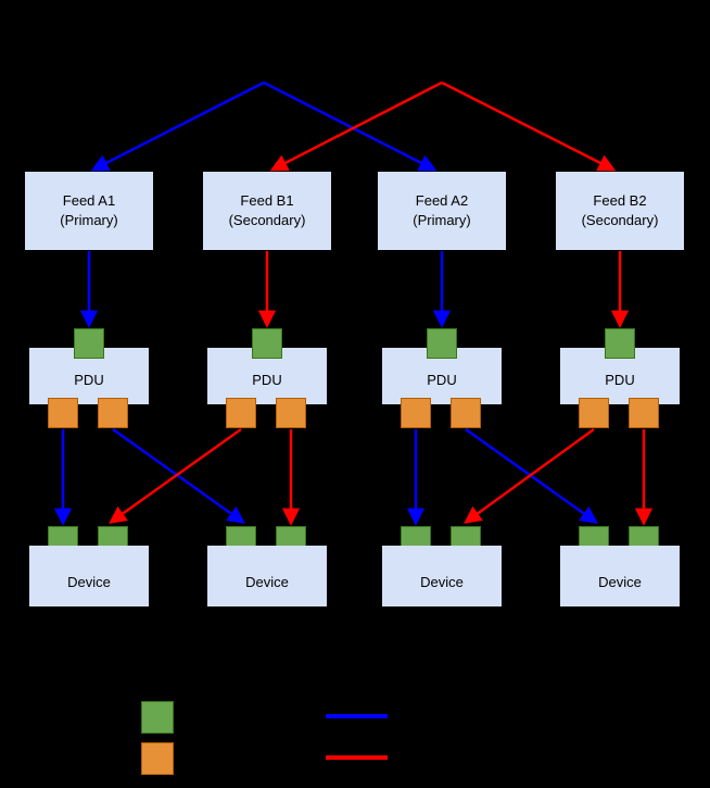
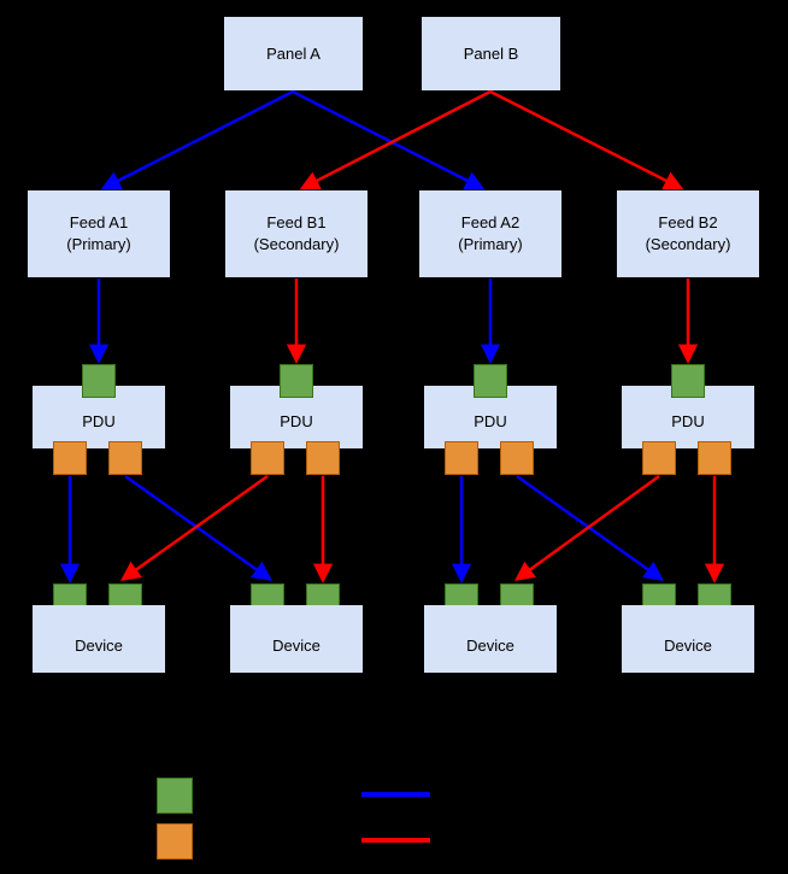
+ Panel A
+ Panel B
  Feed A1
  (Primary)
  Feed B1
  (Secondary)
  Feed A2
  (Primary)
  Feed B2
  (Secondary)
  PDU
  PDU
  PDU
  PDU
  Device
  Device
  Device
  Device
